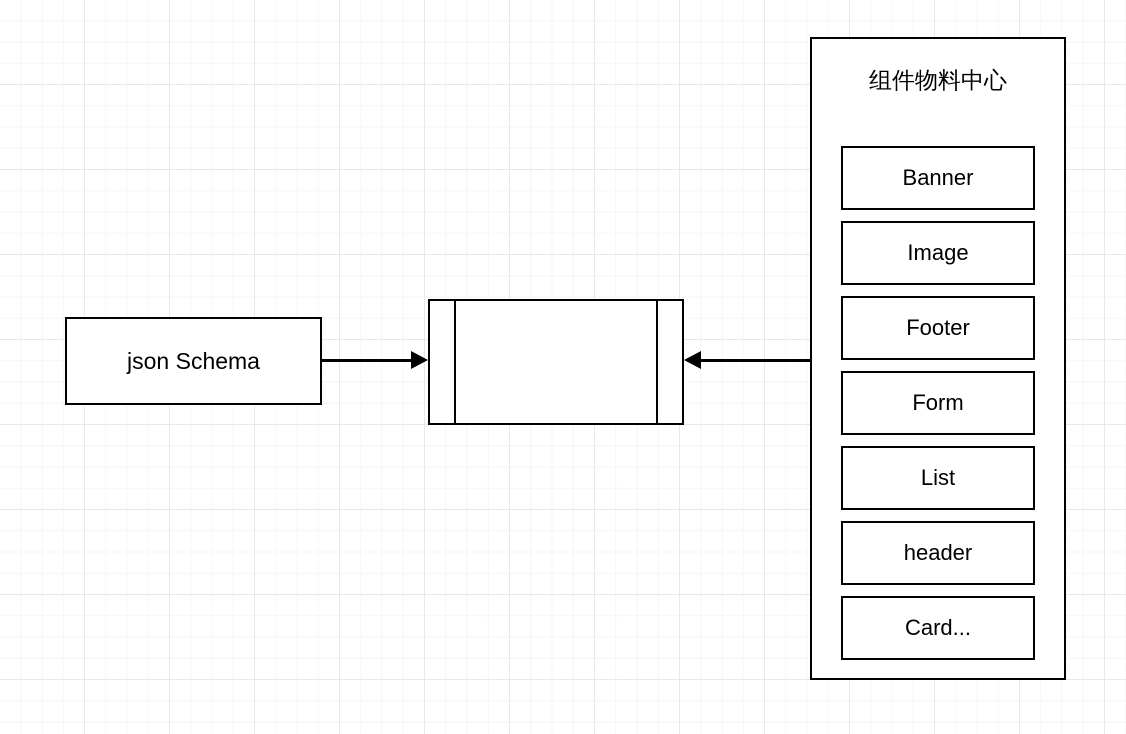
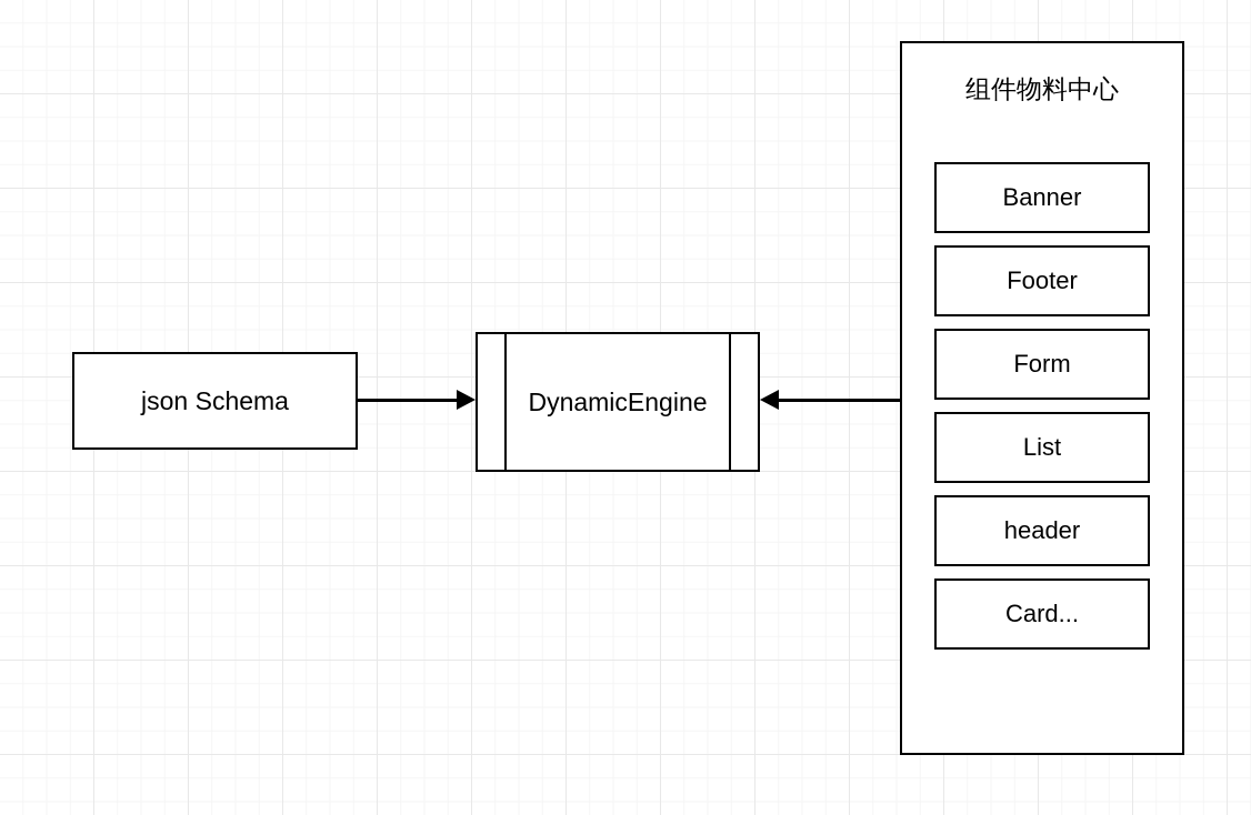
  json Schema
+ DynamicEngine
  组件物料中心
  Banner
- Image
  Footer
  Form
  List
  header
  Card...
